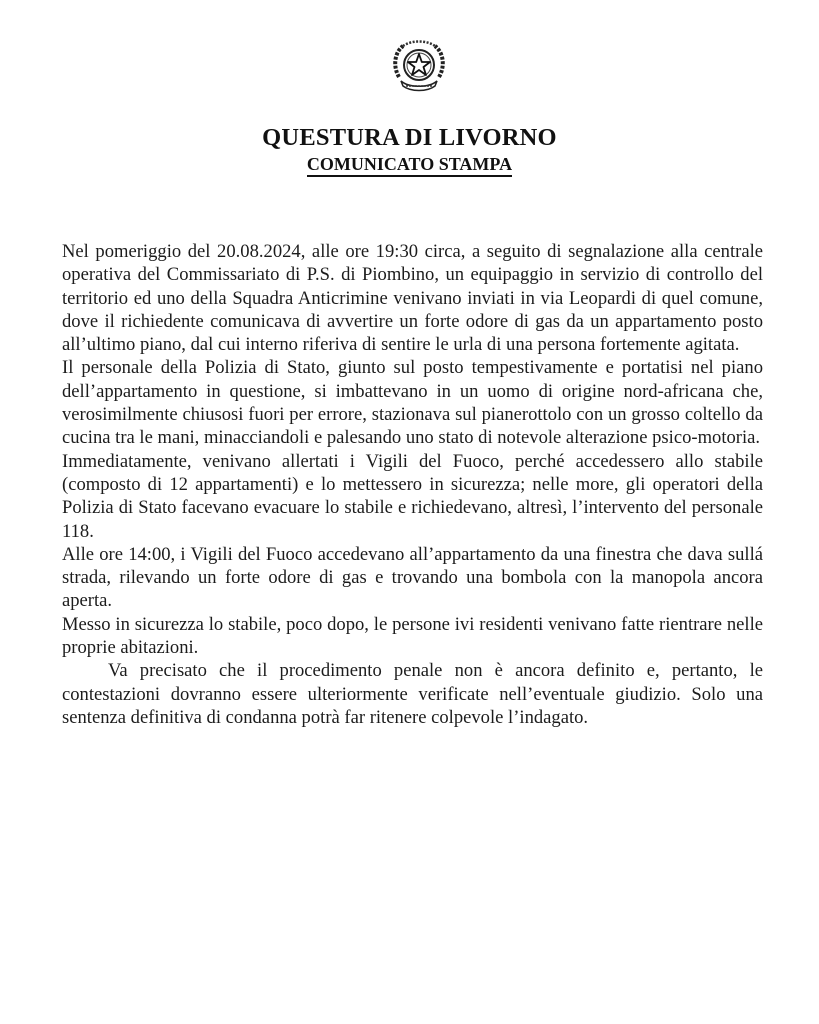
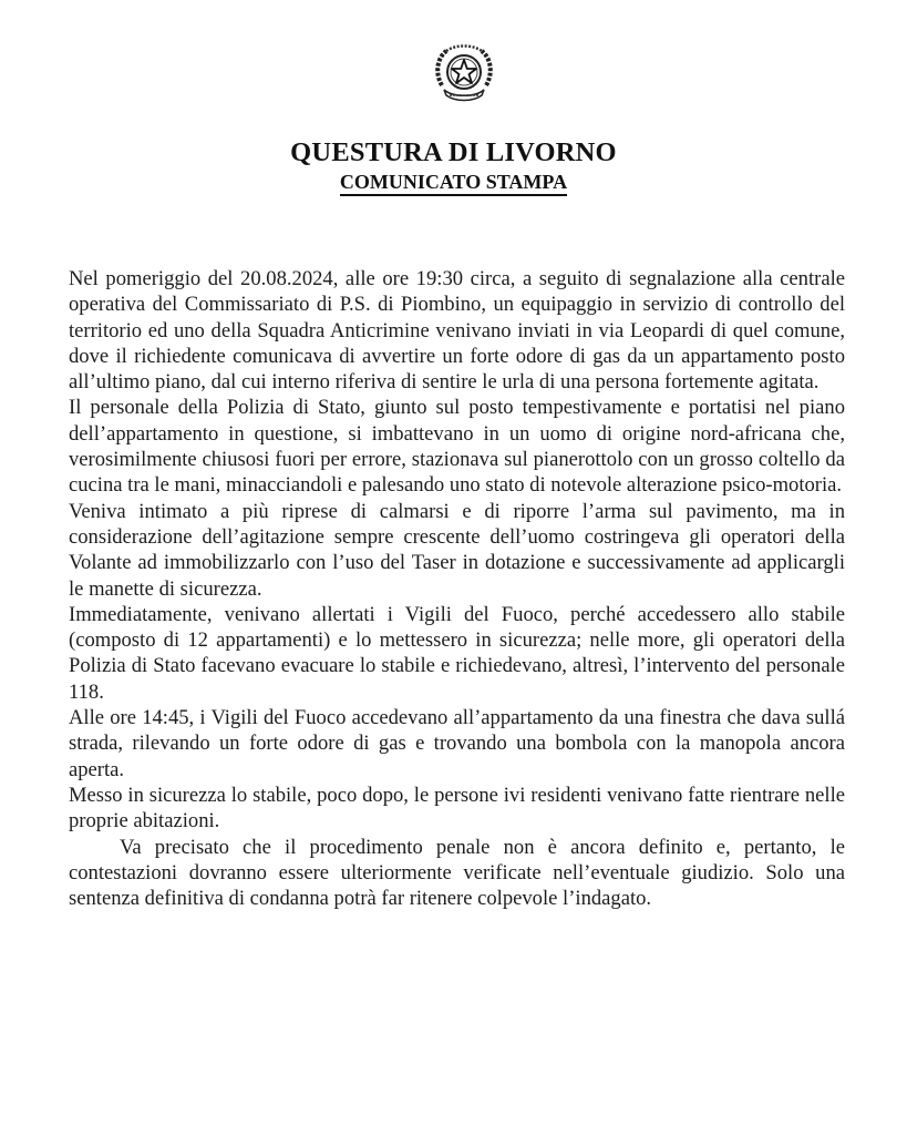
  QUESTURA DI LIVORNO
  COMUNICATO STAMPA
  Nel pomeriggio del 20.08.2024, alle ore 19:30 circa, a seguito di segnalazione alla centrale operativa del Commissariato di P.S. di Piombino, un equipaggio in servizio di controllo del territorio ed uno della Squadra Anticrimine venivano inviati in via Leopardi di quel comune, dove il richiedente comunicava di avvertire un forte odore di gas da un appartamento posto all’ultimo piano, dal cui interno riferiva di sentire le urla di una persona fortemente agitata.
  Il personale della Polizia di Stato, giunto sul posto tempestivamente e portatisi nel piano dell’appartamento in questione, si imbattevano in un uomo di origine nord-africana che, verosimilmente chiusosi fuori per errore, stazionava sul pianerottolo con un grosso coltello da cucina tra le mani, minacciandoli e palesando uno stato di notevole alterazione psico-motoria.
+ Veniva intimato a più riprese di calmarsi e di riporre l’arma sul pavimento, ma in considerazione dell’agitazione sempre crescente dell’uomo costringeva gli operatori della Volante ad immobilizzarlo con l’uso del Taser in dotazione e successivamente ad applicargli le manette di sicurezza.
  Immediatamente, venivano allertati i Vigili del Fuoco, perché accedessero allo stabile (composto di 12 appartamenti) e lo mettessero in sicurezza; nelle more, gli operatori della Polizia di Stato facevano evacuare lo stabile e richiedevano, altresì, l’intervento del personale 118.
- Alle ore 14:00, i Vigili del Fuoco accedevano all’appartamento da una finestra che dava sullá strada, rilevando un forte odore di gas e trovando una bombola con la manopola ancora aperta.
+ Alle ore 14:45, i Vigili del Fuoco accedevano all’appartamento da una finestra che dava sullá strada, rilevando un forte odore di gas e trovando una bombola con la manopola ancora aperta.
  Messo in sicurezza lo stabile, poco dopo, le persone ivi residenti venivano fatte rientrare nelle proprie abitazioni.
  Va precisato che il procedimento penale non è ancora definito e, pertanto, le contestazioni dovranno essere ulteriormente verificate nell’eventuale giudizio. Solo una sentenza definitiva di condanna potrà far ritenere colpevole l’indagato.
